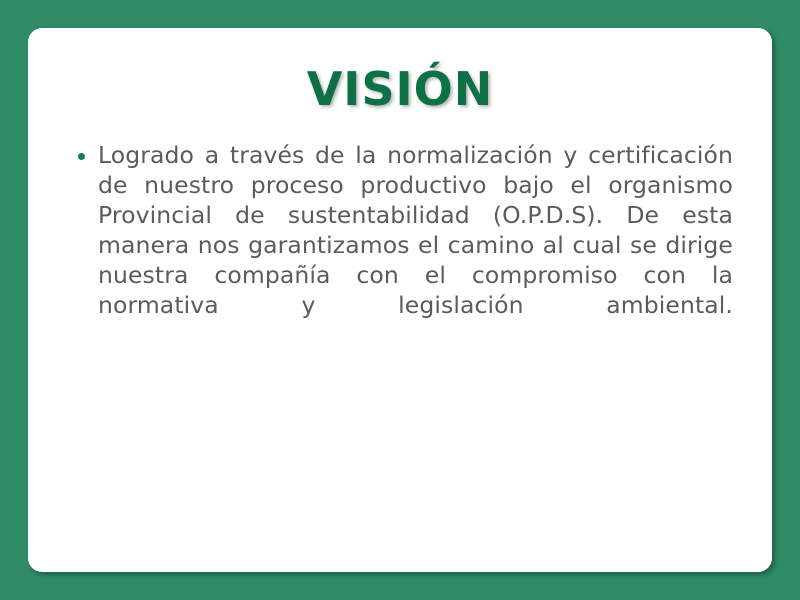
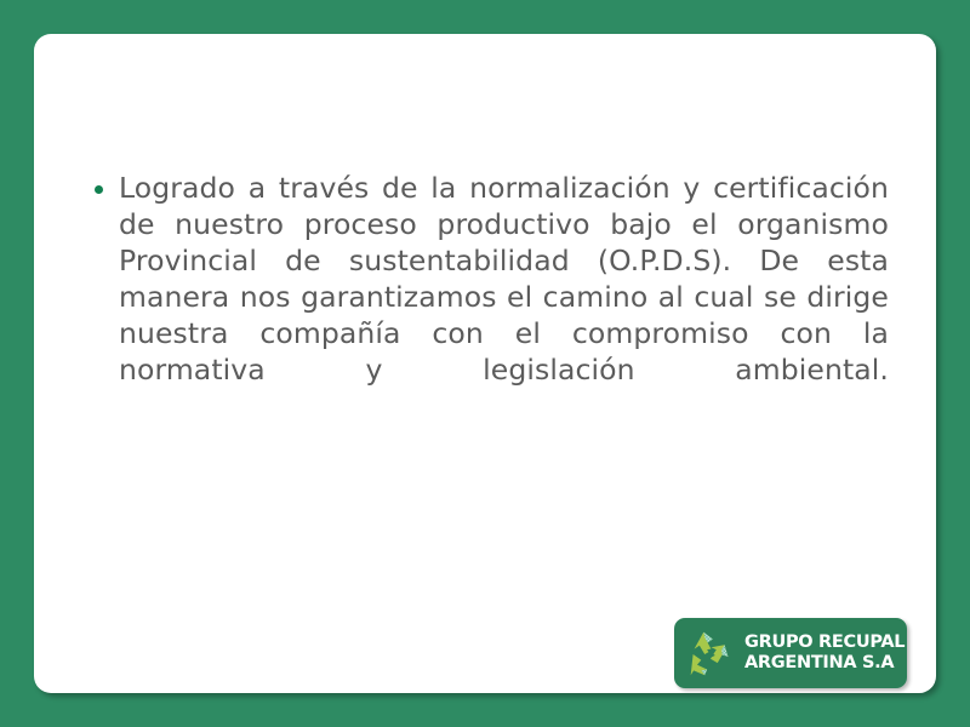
- VISIÓN
  Logrado a través de la normalización y certificación de nuestro proceso productivo bajo el organismo Provincial de sustentabilidad (O.P.D.S). De esta manera nos garantizamos el camino al cual se dirige nuestra compañía con el compromiso con la normativa y legislación ambiental.
+ GRUPO RECUPAL
+ ARGENTINA S.A
